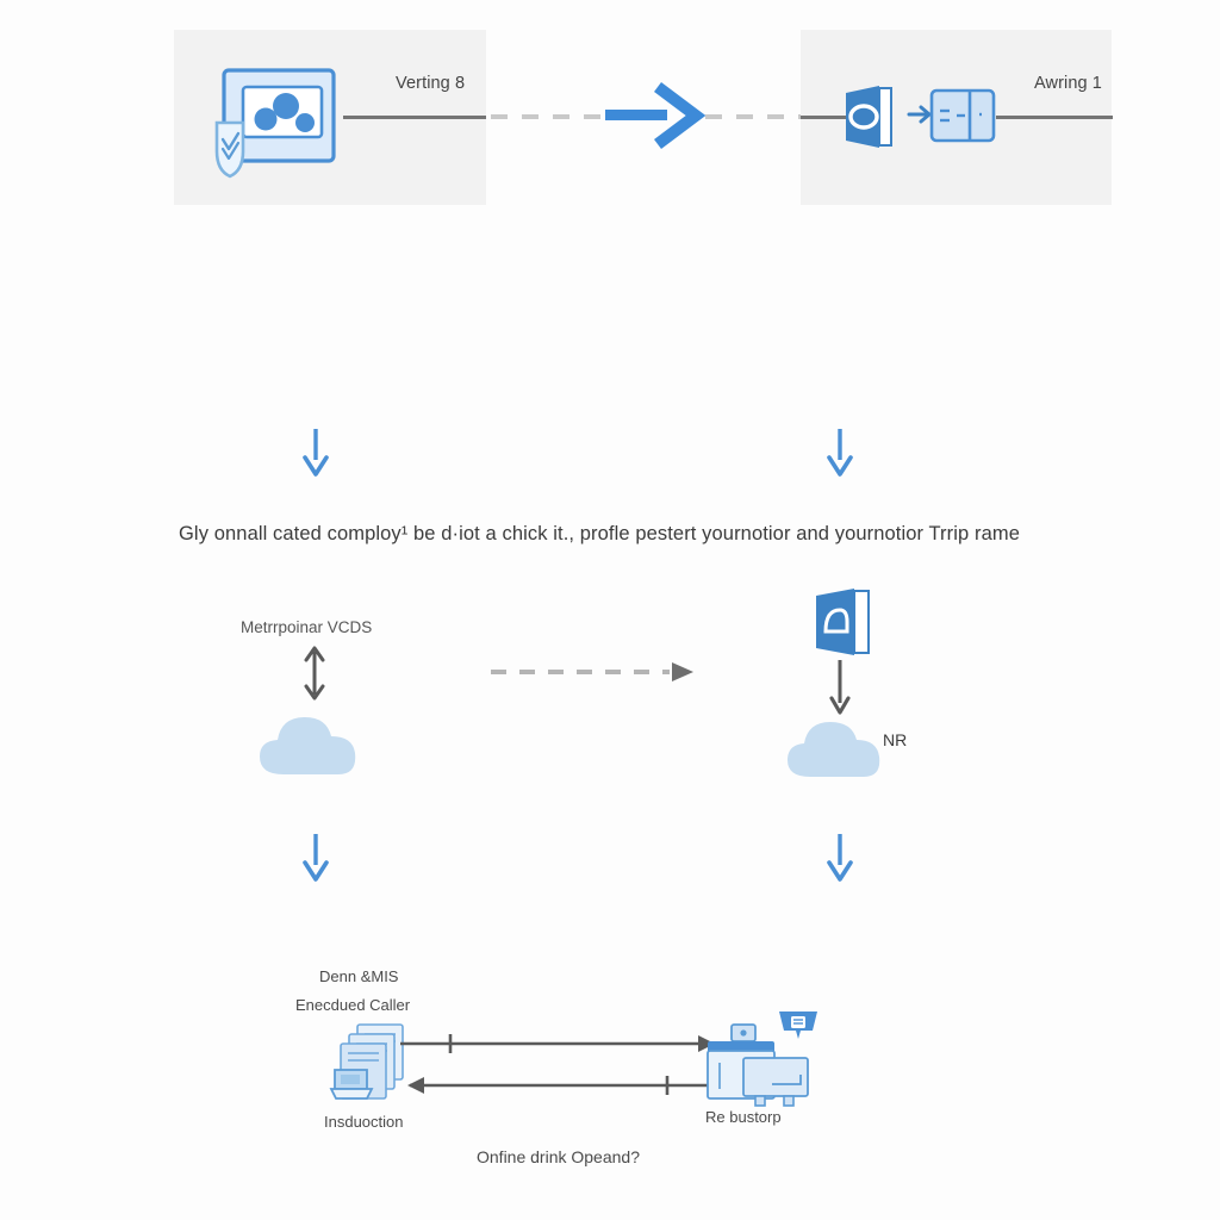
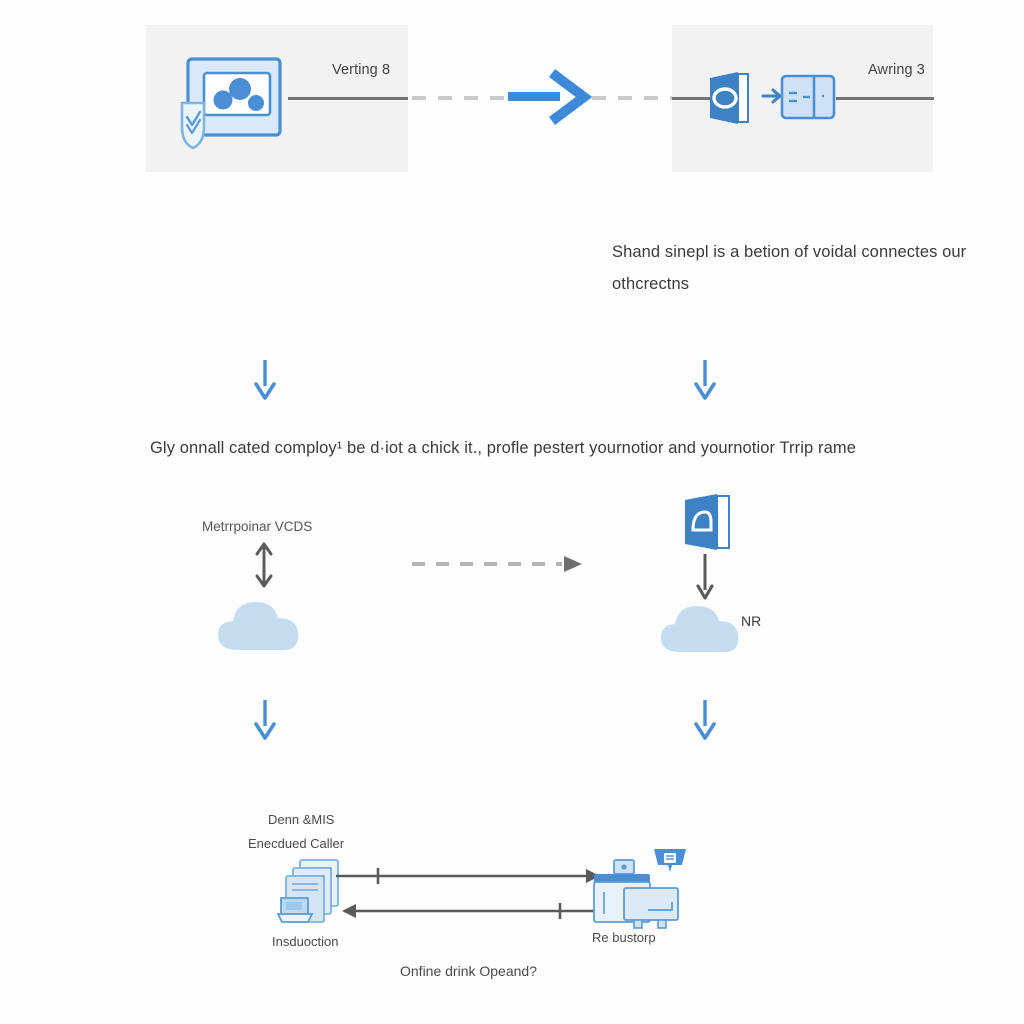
  Verting 8
- Awring 1
+ Awring 3
+ Shand sinepl is a betion of voidal connectes our othcrectns
  Gly onnall cated comploy¹ be d·iot a chick it., profle pestert yournotior and yournotior Trrip rame
  Metrrpoinar VCDS
  NR
  Denn &MIS
  Enecdued Caller
  Insduoction
  Re bustorp
  Onfine drink Opeand?
